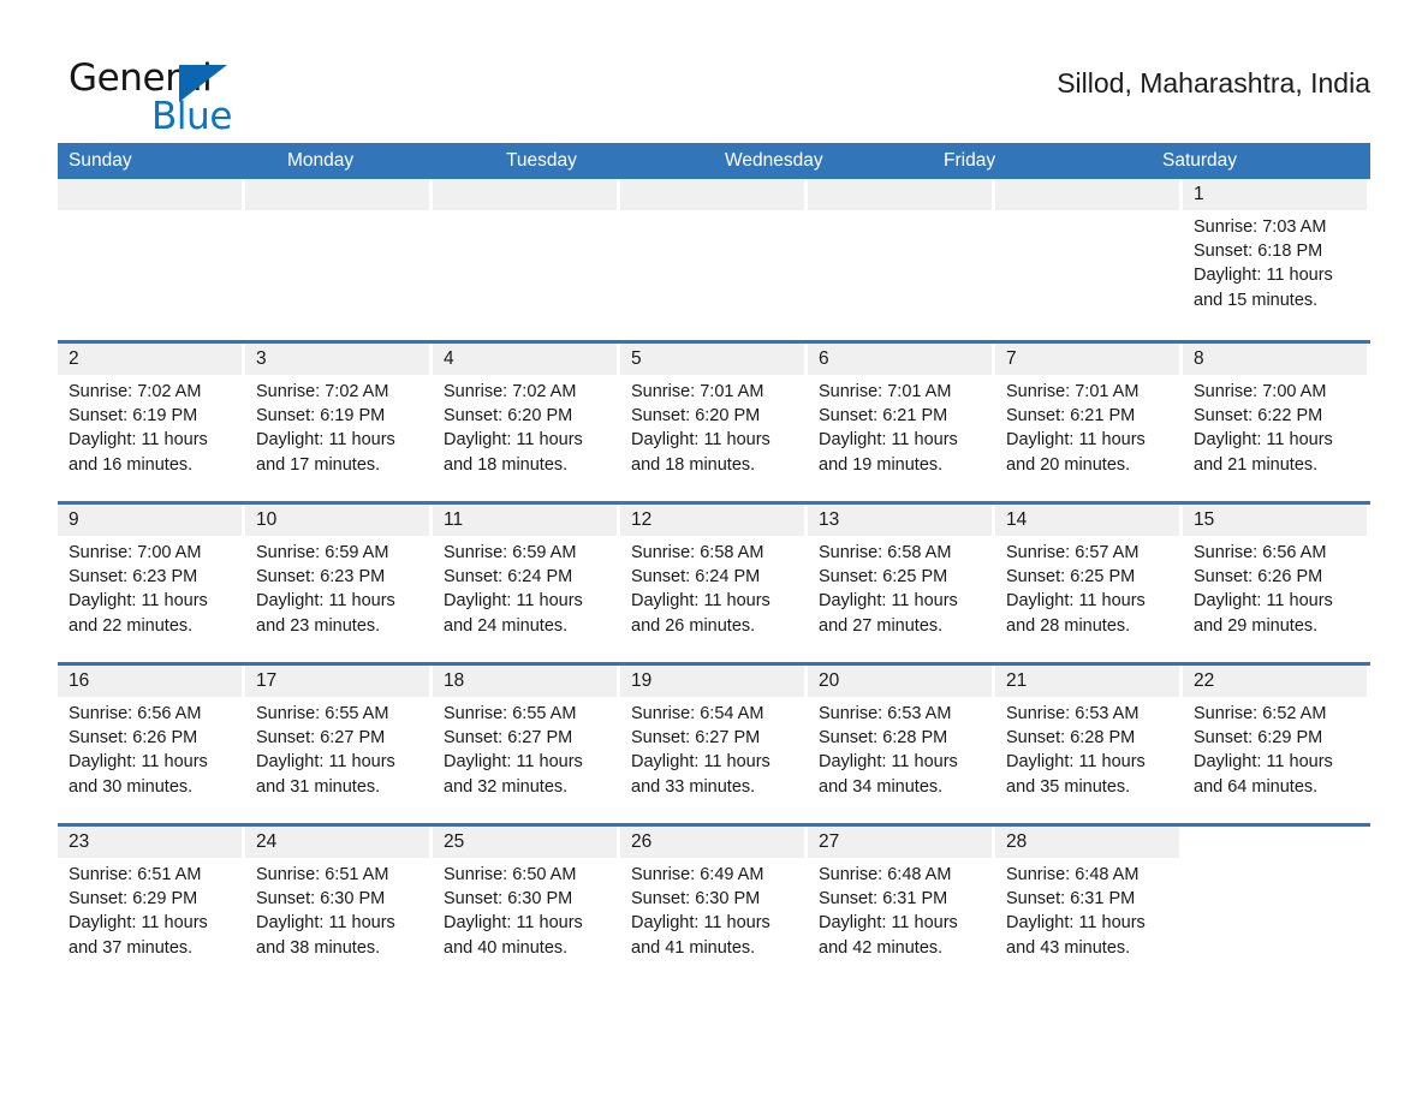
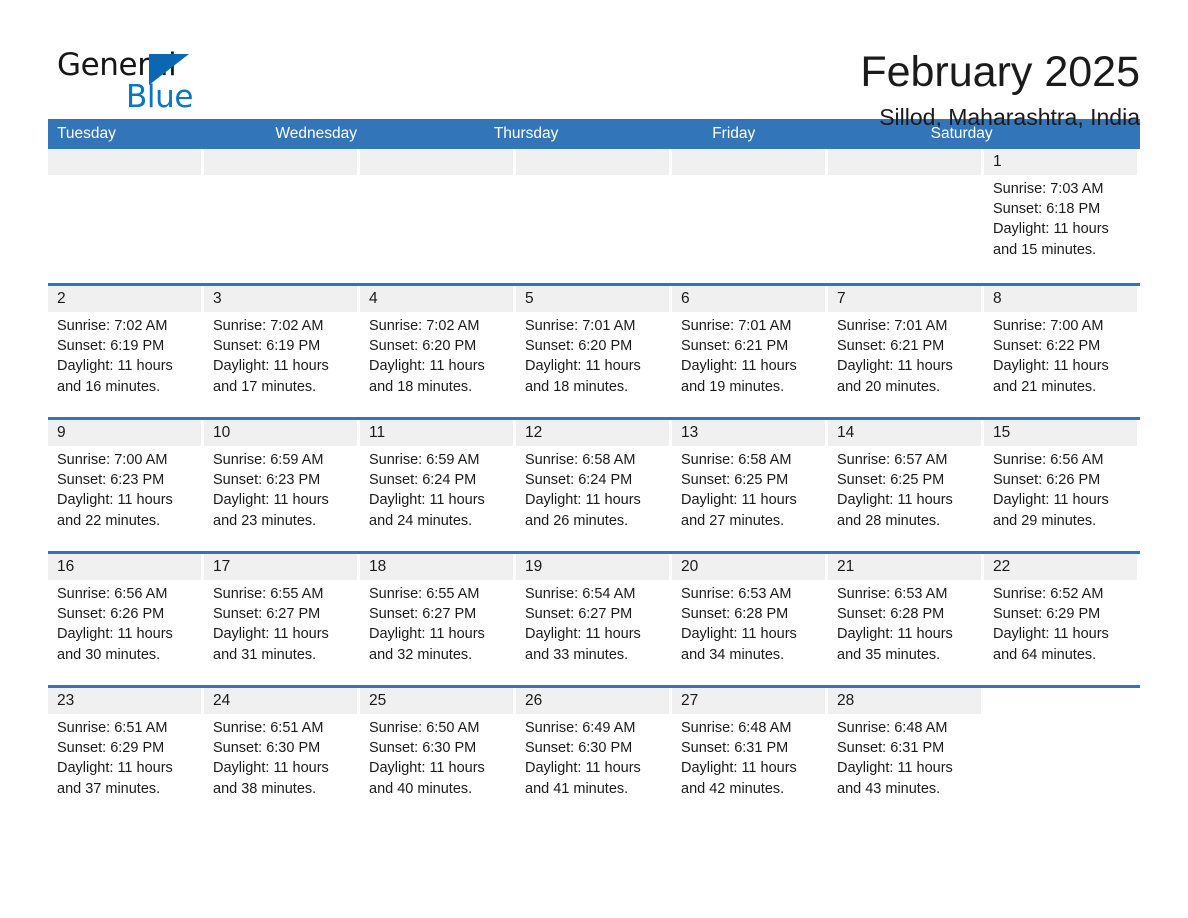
  General
  Blue
+ February 2025
  Sillod, Maharashtra, India
- Sunday
- Monday
  Tuesday
  Wednesday
+ Thursday
  Friday
  Saturday
  1
  Sunrise: 7:03 AM
  Sunset: 6:18 PM
  Daylight: 11 hours
  and 15 minutes.
  2
  Sunrise: 7:02 AM
  Sunset: 6:19 PM
  Daylight: 11 hours
  and 16 minutes.
  3
  Sunrise: 7:02 AM
  Sunset: 6:19 PM
  Daylight: 11 hours
  and 17 minutes.
  4
  Sunrise: 7:02 AM
  Sunset: 6:20 PM
  Daylight: 11 hours
  and 18 minutes.
  5
  Sunrise: 7:01 AM
  Sunset: 6:20 PM
  Daylight: 11 hours
  and 18 minutes.
  6
  Sunrise: 7:01 AM
  Sunset: 6:21 PM
  Daylight: 11 hours
  and 19 minutes.
  7
  Sunrise: 7:01 AM
  Sunset: 6:21 PM
  Daylight: 11 hours
  and 20 minutes.
  8
  Sunrise: 7:00 AM
  Sunset: 6:22 PM
  Daylight: 11 hours
  and 21 minutes.
  9
  Sunrise: 7:00 AM
  Sunset: 6:23 PM
  Daylight: 11 hours
  and 22 minutes.
  10
  Sunrise: 6:59 AM
  Sunset: 6:23 PM
  Daylight: 11 hours
  and 23 minutes.
  11
  Sunrise: 6:59 AM
  Sunset: 6:24 PM
  Daylight: 11 hours
  and 24 minutes.
  12
  Sunrise: 6:58 AM
  Sunset: 6:24 PM
  Daylight: 11 hours
  and 26 minutes.
  13
  Sunrise: 6:58 AM
  Sunset: 6:25 PM
  Daylight: 11 hours
  and 27 minutes.
  14
  Sunrise: 6:57 AM
  Sunset: 6:25 PM
  Daylight: 11 hours
  and 28 minutes.
  15
  Sunrise: 6:56 AM
  Sunset: 6:26 PM
  Daylight: 11 hours
  and 29 minutes.
  16
  Sunrise: 6:56 AM
  Sunset: 6:26 PM
  Daylight: 11 hours
  and 30 minutes.
  17
  Sunrise: 6:55 AM
  Sunset: 6:27 PM
  Daylight: 11 hours
  and 31 minutes.
  18
  Sunrise: 6:55 AM
  Sunset: 6:27 PM
  Daylight: 11 hours
  and 32 minutes.
  19
  Sunrise: 6:54 AM
  Sunset: 6:27 PM
  Daylight: 11 hours
  and 33 minutes.
  20
  Sunrise: 6:53 AM
  Sunset: 6:28 PM
  Daylight: 11 hours
  and 34 minutes.
  21
  Sunrise: 6:53 AM
  Sunset: 6:28 PM
  Daylight: 11 hours
  and 35 minutes.
  22
  Sunrise: 6:52 AM
  Sunset: 6:29 PM
  Daylight: 11 hours
  and 64 minutes.
  23
  Sunrise: 6:51 AM
  Sunset: 6:29 PM
  Daylight: 11 hours
  and 37 minutes.
  24
  Sunrise: 6:51 AM
  Sunset: 6:30 PM
  Daylight: 11 hours
  and 38 minutes.
  25
  Sunrise: 6:50 AM
  Sunset: 6:30 PM
  Daylight: 11 hours
  and 40 minutes.
  26
  Sunrise: 6:49 AM
  Sunset: 6:30 PM
  Daylight: 11 hours
  and 41 minutes.
  27
  Sunrise: 6:48 AM
  Sunset: 6:31 PM
  Daylight: 11 hours
  and 42 minutes.
  28
  Sunrise: 6:48 AM
  Sunset: 6:31 PM
  Daylight: 11 hours
  and 43 minutes.
